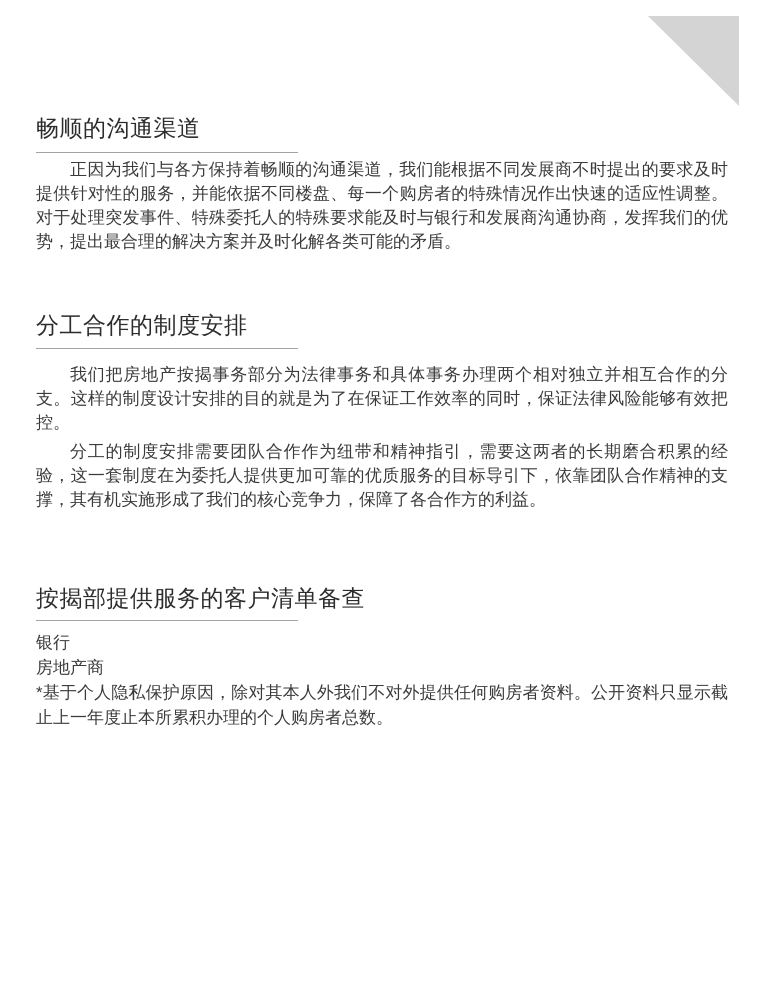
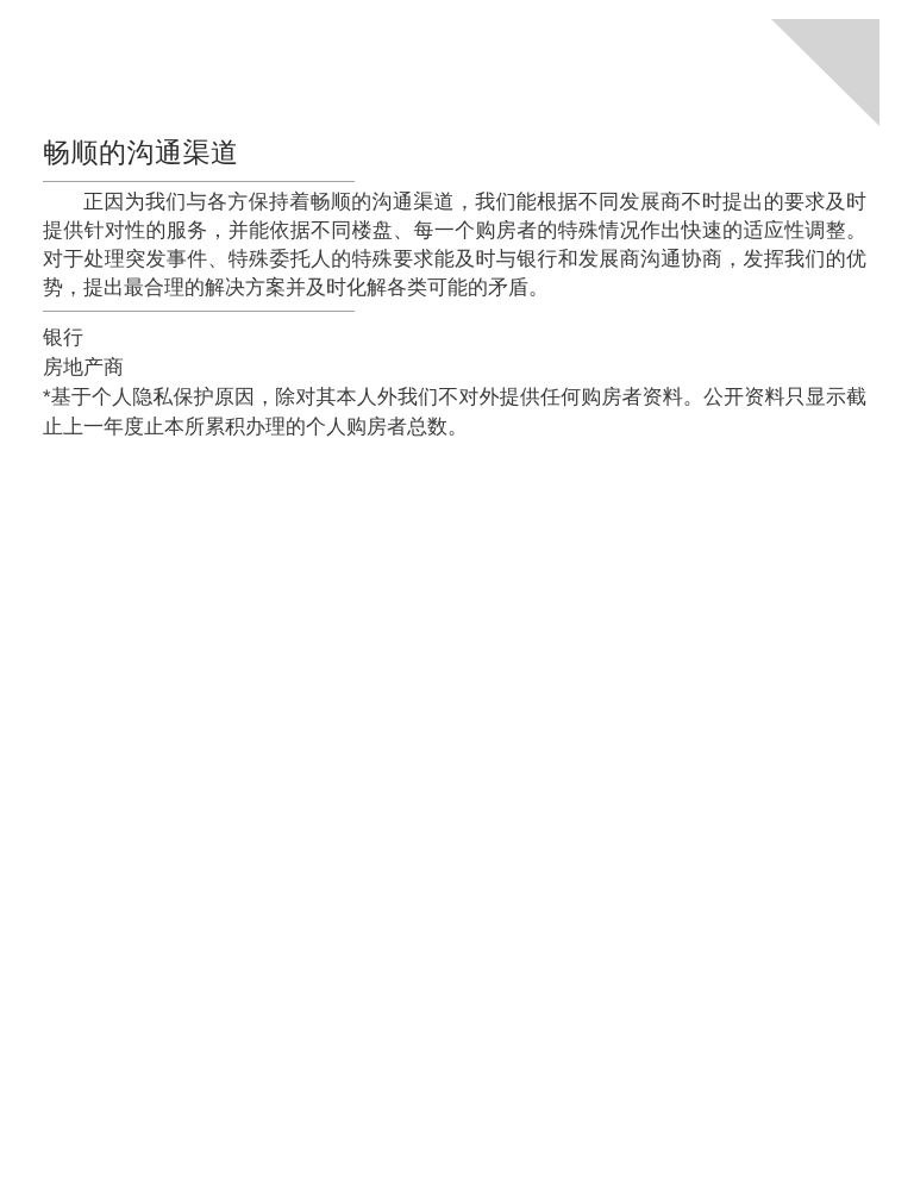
  畅顺的沟通渠道
  正因为我们与各方保持着畅顺的沟通渠道，我们能根据不同发展商不时提出的要求及时提供针对性的服务，并能依据不同楼盘、每一个购房者的特殊情况作出快速的适应性调整。对于处理突发事件、特殊委托人的特殊要求能及时与银行和发展商沟通协商，发挥我们的优势，提出最合理的解决方案并及时化解各类可能的矛盾。
- 分工合作的制度安排
- 我们把房地产按揭事务部分为法律事务和具体事务办理两个相对独立并相互合作的分支。这样的制度设计安排的目的就是为了在保证工作效率的同时，保证法律风险能够有效把控。
- 分工的制度安排需要团队合作作为纽带和精神指引，需要这两者的长期磨合积累的经验，这一套制度在为委托人提供更加可靠的优质服务的目标导引下，依靠团队合作精神的支撑，其有机实施形成了我们的核心竞争力，保障了各合作方的利益。
- 按揭部提供服务的客户清单备查
  银行
  房地产商
  *基于个人隐私保护原因，除对其本人外我们不对外提供任何购房者资料。公开资料只显示截止上一年度止本所累积办理的个人购房者总数。
